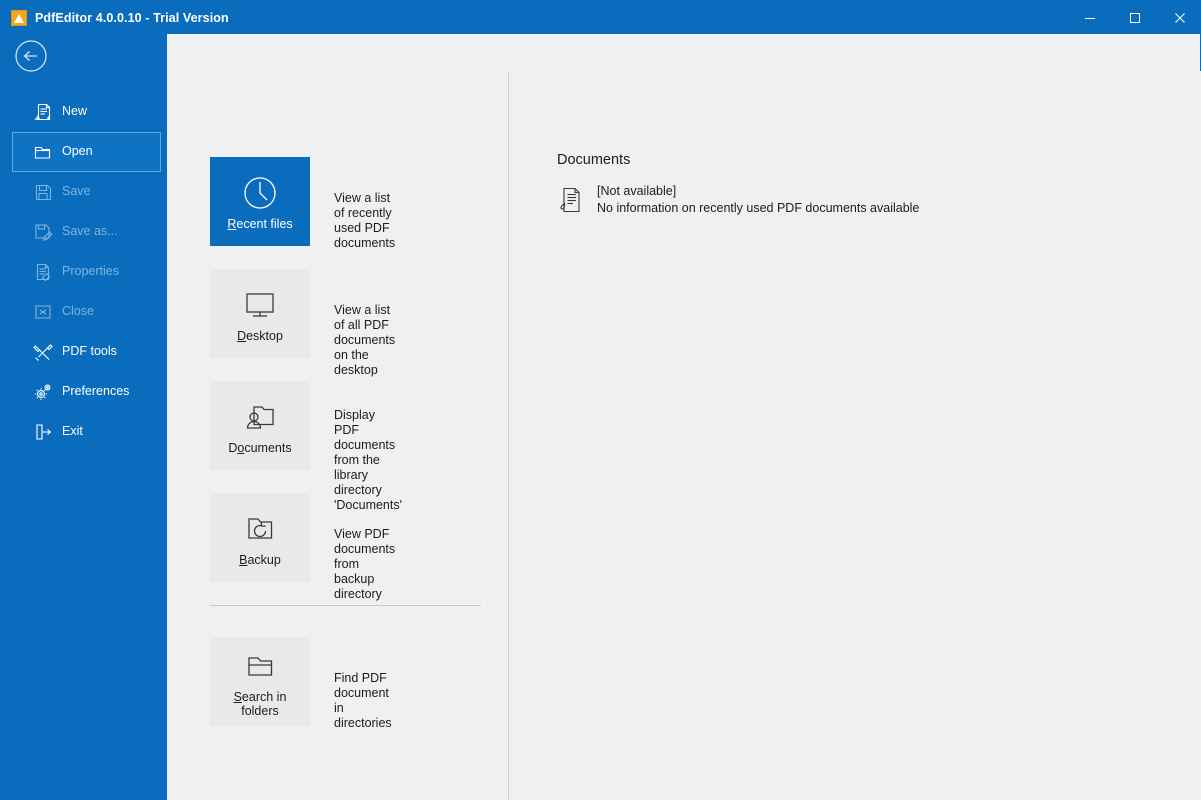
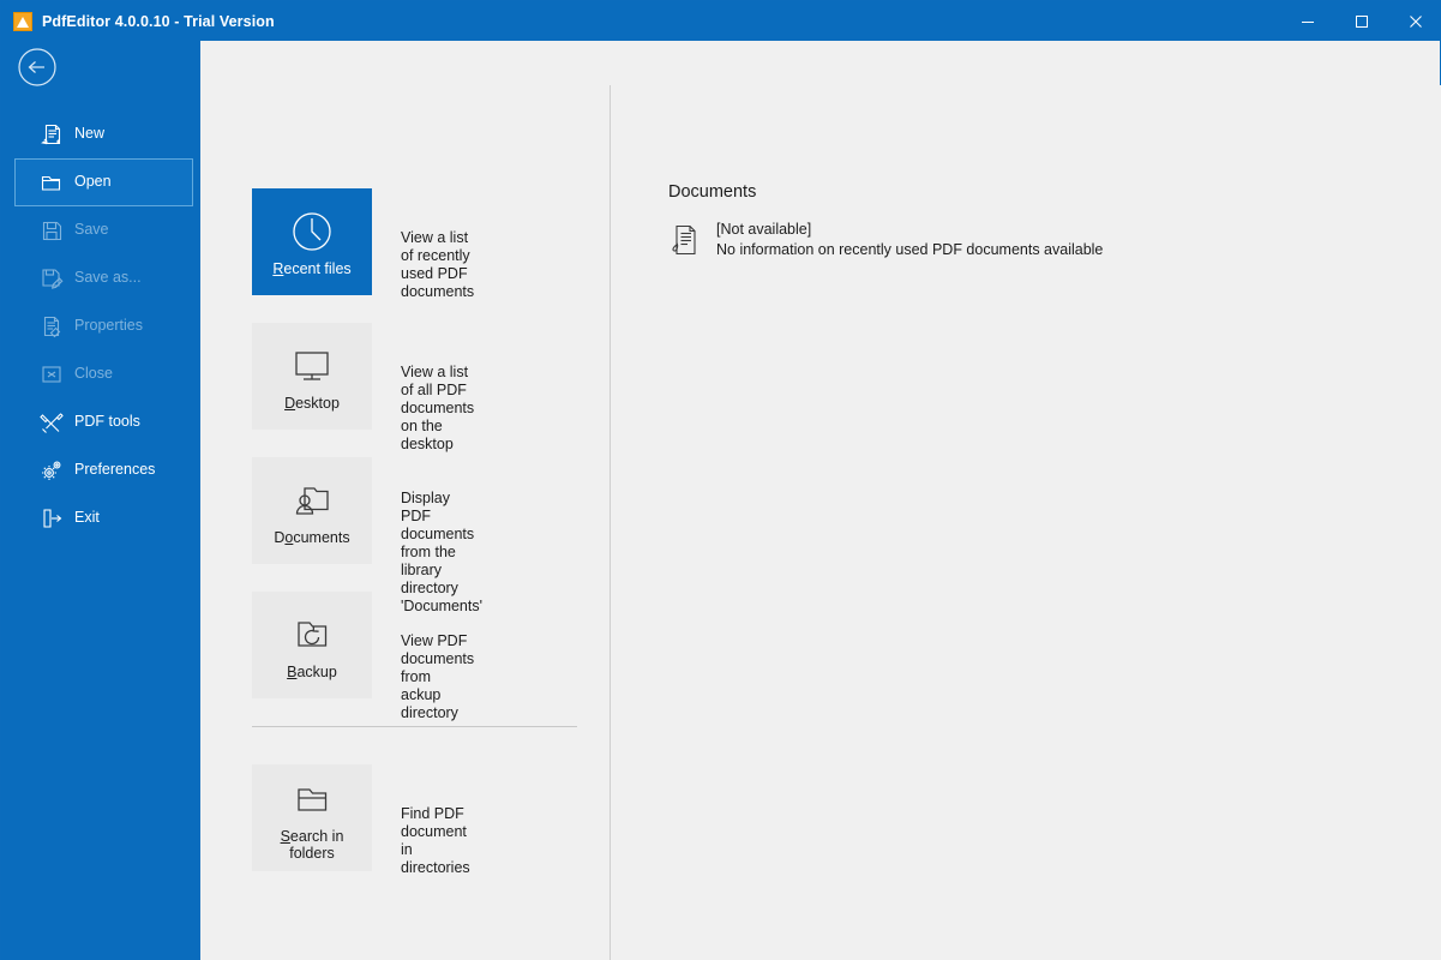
  PdfEditor 4.0.0.10 - Trial Version
  New
  Open
  Save
  Save as...
  Properties
  Close
  PDF tools
  Preferences
  Exit
  Recent files
  View a list of recently used PDF documents
  Desktop
  View a list of all PDF documents on the desktop
  Documents
  Display PDF documents from the library directory 'Documents'
  Backup
- View PDF documents from backup directory
+ View PDF documents from ackup directory
  Search in folders
  Find PDF document in directories
  Documents
  [Not available]
  No information on recently used PDF documents available
